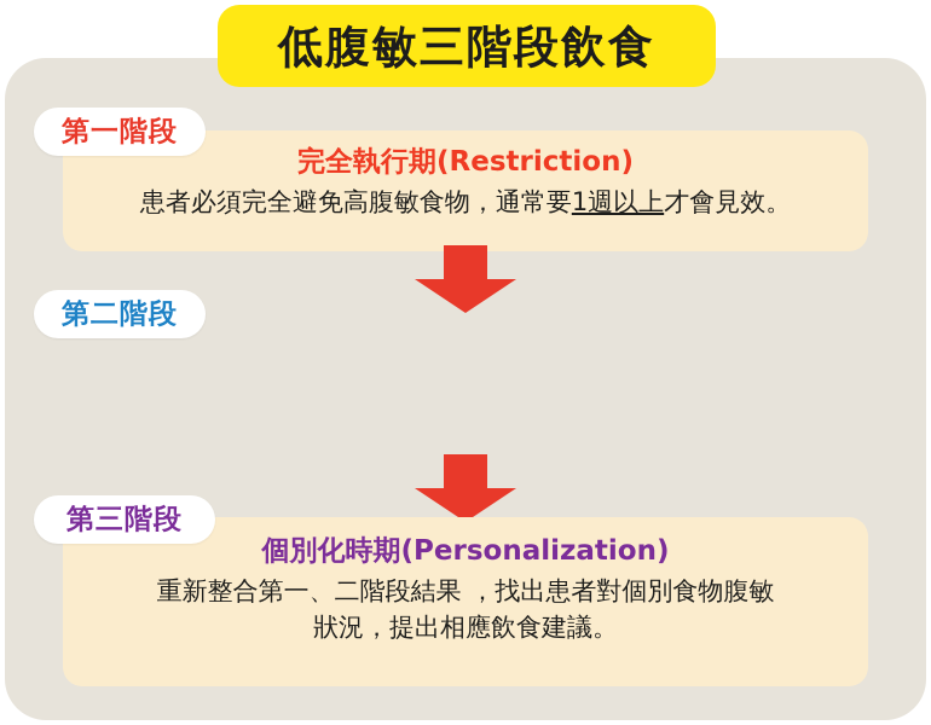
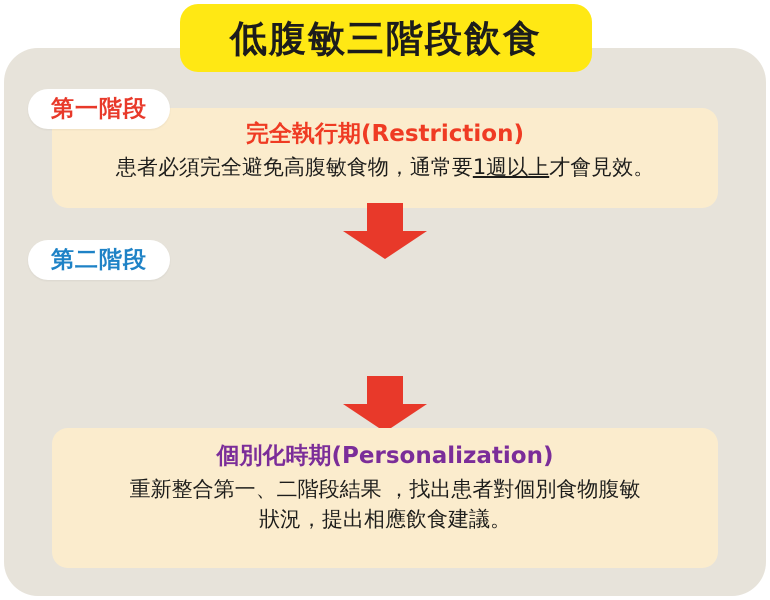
  低腹敏三階段飲食
  完全執行期(Restriction)
  患者必須完全避免高腹敏食物，通常要1週以上才會見效。
  第一階段
  第二階段
  個別化時期(Personalization)
  重新整合第一、二階段結果 ，找出患者對個別食物腹敏
  狀況，提出相應飲食建議。
- 第三階段
